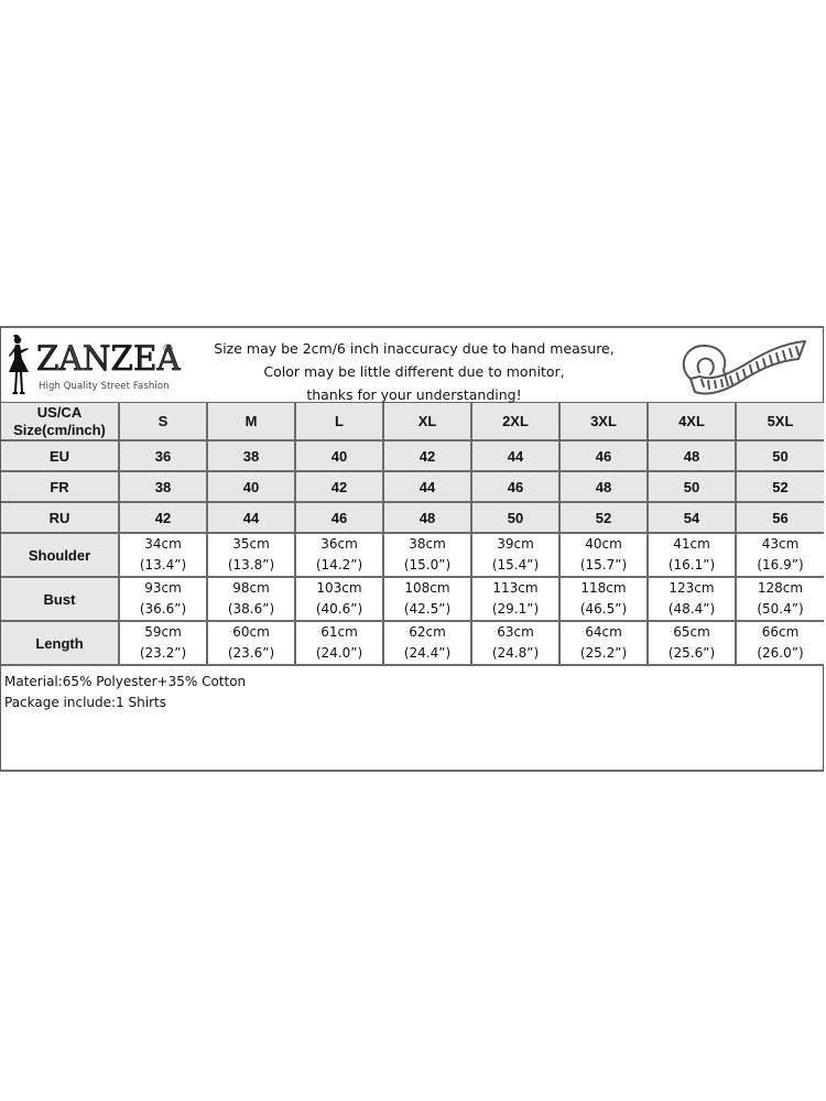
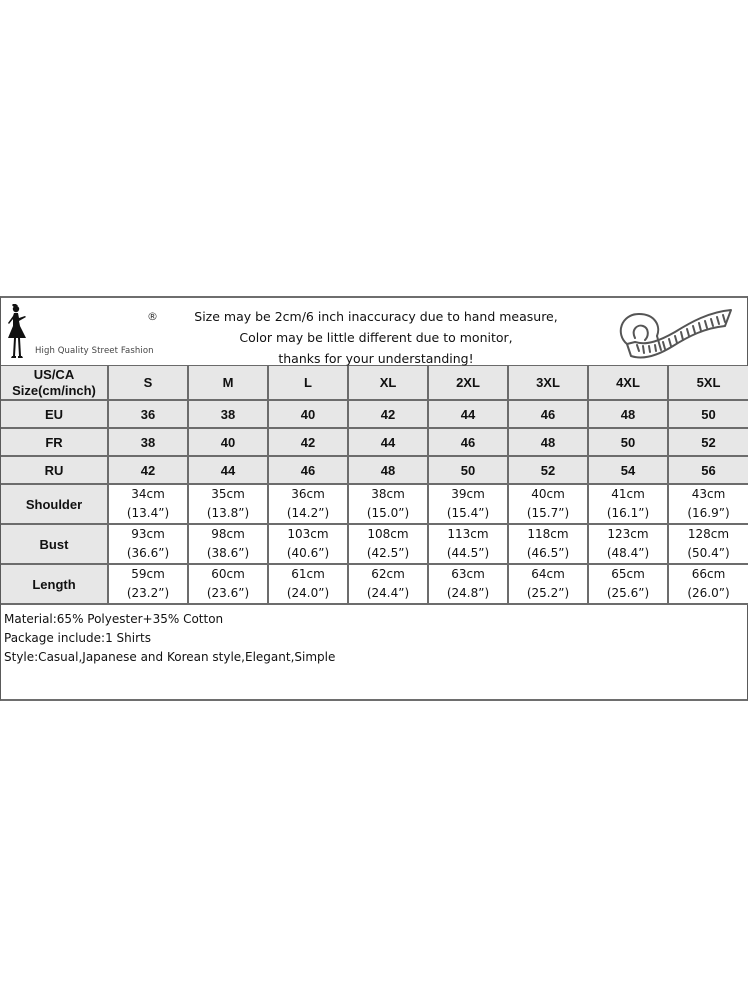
- ZANZEA
  ®
  High Quality Street Fashion
  Size may be 2cm/6 inch inaccuracy due to hand measure,
  Color may be little different due to monitor,
  thanks for your understanding!
  US/CA Size(cm/inch)	S	M	L	XL	2XL	3XL	4XL	5XL
  EU	36	38	40	42	44	46	48	50
  FR	38	40	42	44	46	48	50	52
  RU	42	44	46	48	50	52	54	56
  Shoulder	34cm(13.4”)	35cm(13.8”)	36cm(14.2”)	38cm(15.0”)	39cm(15.4”)	40cm(15.7”)	41cm(16.1”)	43cm(16.9”)
- Bust	93cm(36.6”)	98cm(38.6”)	103cm(40.6”)	108cm(42.5”)	113cm(29.1”)	118cm(46.5”)	123cm(48.4”)	128cm(50.4”)
+ Bust	93cm(36.6”)	98cm(38.6”)	103cm(40.6”)	108cm(42.5”)	113cm(44.5”)	118cm(46.5”)	123cm(48.4”)	128cm(50.4”)
  Length	59cm(23.2”)	60cm(23.6”)	61cm(24.0”)	62cm(24.4”)	63cm(24.8”)	64cm(25.2”)	65cm(25.6”)	66cm(26.0”)
  Material:65% Polyester+35% Cotton
  Package include:1 Shirts
+ Style:Casual,Japanese and Korean style,Elegant,Simple
